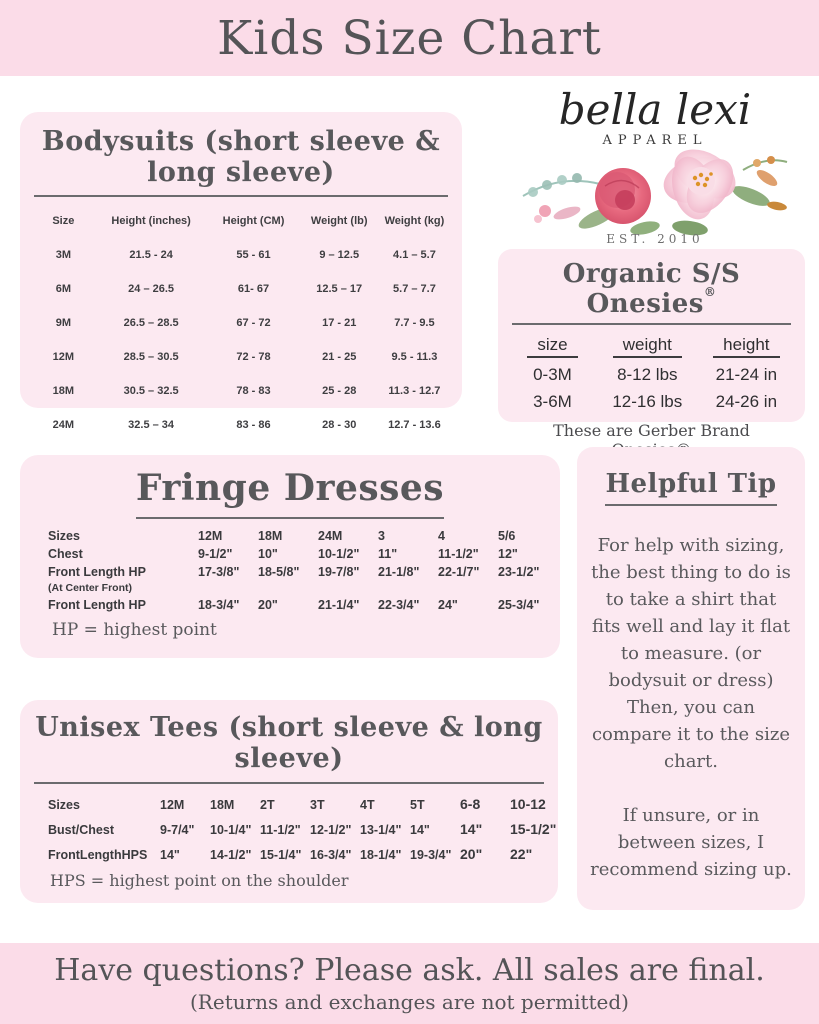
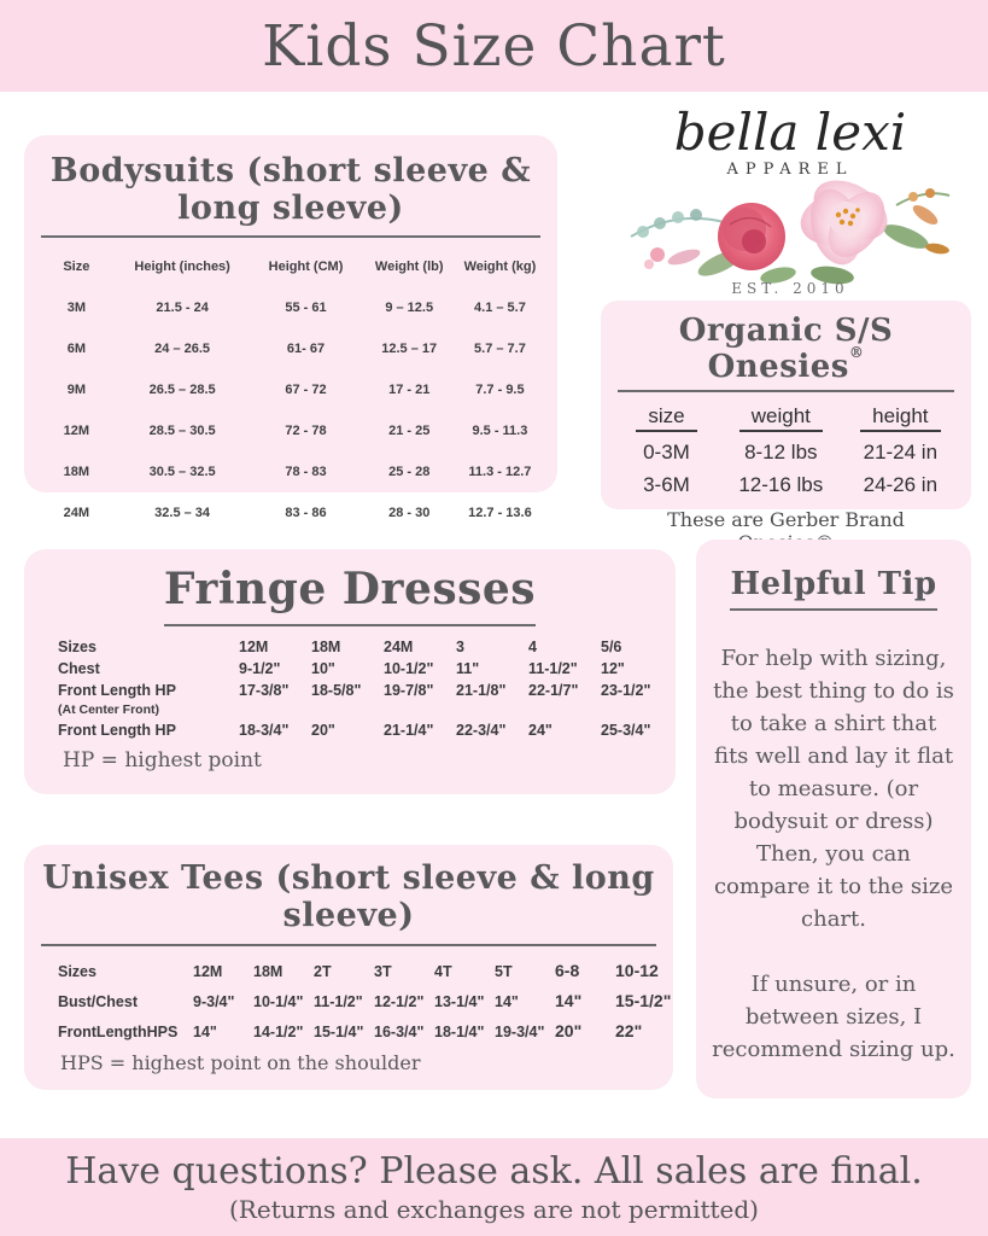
  Kids Size Chart
  Bodysuits (short sleeve & long sleeve)
  Size
  Height (inches)
  Height (CM)
  Weight (lb)
  Weight (kg)
  3M
  21.5 - 24
  55 - 61
  9 – 12.5
  4.1 – 5.7
  6M
  24 – 26.5
  61- 67
  12.5 – 17
  5.7 – 7.7
  9M
  26.5 – 28.5
  67 - 72
  17 - 21
  7.7 - 9.5
  12M
  28.5 – 30.5
  72 - 78
  21 - 25
  9.5 - 11.3
  18M
  30.5 – 32.5
  78 - 83
  25 - 28
  11.3 - 12.7
  24M
  32.5 – 34
  83 - 86
  28 - 30
  12.7 - 13.6
  bella lexi
  APPAREL
  EST. 2010
  Organic S/S Onesies®
  size
  weight
  height
  0-3M
  8-12 lbs
  21-24 in
  3-6M
  12-16 lbs
  24-26 in
  These are Gerber Brand
  Fringe Dresses
  Sizes
  12M
  18M
  24M
  3
  4
  5/6
  Chest
  9-1/2"
  10"
  10-1/2"
  11"
  11-1/2"
  12"
  Front Length HP
  (At Center Front)
  17-3/8"
  18-5/8"
  19-7/8"
  21-1/8"
  22-1/7"
  23-1/2"
  Front Length HP
  18-3/4"
  20"
  21-1/4"
  22-3/4"
  24"
  25-3/4"
  HP = highest point
  Helpful Tip
  For help with sizing, the best thing to do is to take a shirt that fits well and lay it flat to measure. (or bodysuit or dress) Then, you can compare it to the size chart.
  If unsure, or in between sizes, I recommend sizing up.
  Unisex Tees (short sleeve & long sleeve)
  Sizes
  12M
  18M
  2T
  3T
  4T
  5T
  6-8
  10-12
  Bust/Chest
- 9-7/4"
+ 9-3/4"
  10-1/4"
  11-1/2"
  12-1/2"
  13-1/4"
  14"
  14"
  15-1/2"
  FrontLengthHPS
  14"
  14-1/2"
  15-1/4"
  16-3/4"
  18-1/4"
  19-3/4"
  20"
  22"
  HPS = highest point on the shoulder
  Have questions? Please ask. All sales are final.
  (Returns and exchanges are not permitted)
